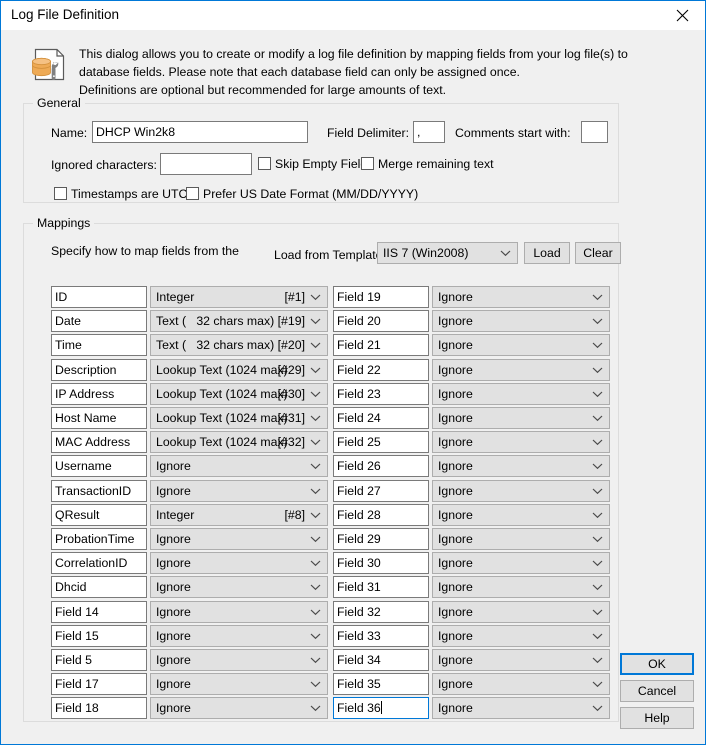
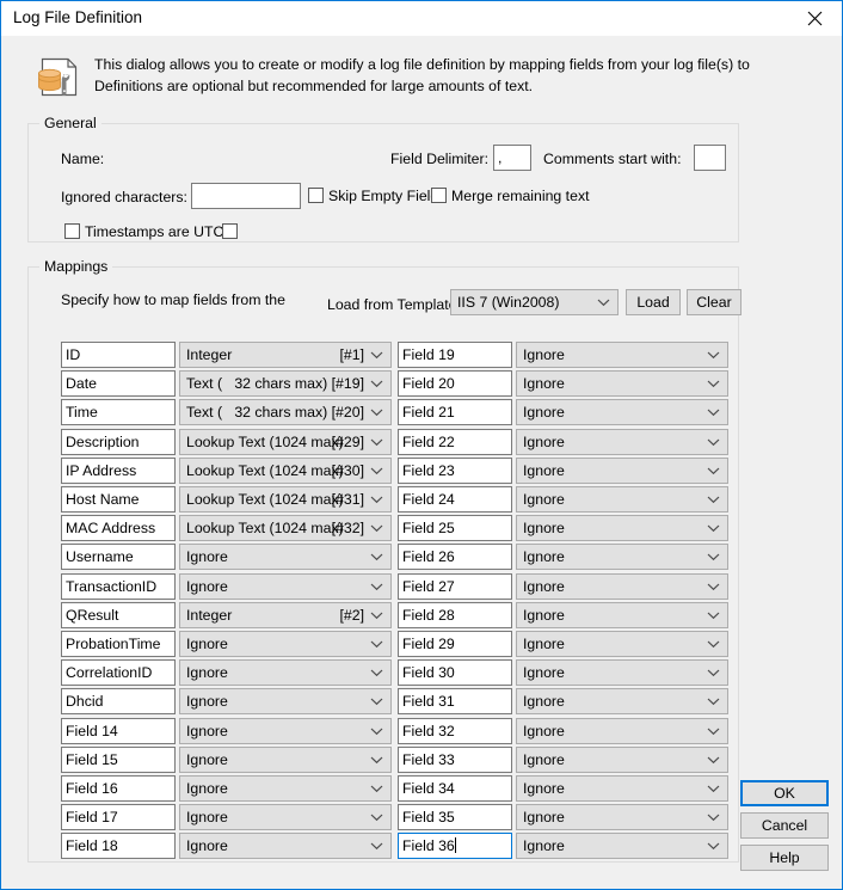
  Log File Definition
  This dialog allows you to create or modify a log file definition by mapping fields from your log file(s) to
- database fields. Please note that each database field can only be assigned once.
  Definitions are optional but recommended for large amounts of text.
  General
  Name:
- DHCP Win2k8
  Field Delimiter:
  ,
  Comments start with:
  Ignored characters:
  Skip Empty Fiel
  Merge remaining text
  Timestamps are UTC
- Prefer US Date Format (MM/DD/YYYY)
  Mappings
  Specify how to map fields from the
  Load from Templat
  IIS 7 (Win2008)
  Load
  Clear
  ID
  Integer
  [#1]
  Date
  Text ( 32 chars max)
  [#19]
  Time
  Text ( 32 chars max)
  [#20]
  Description
  Lookup Text (1024 max)
  [#29]
  IP Address
  Lookup Text (1024 max)
  [#30]
  Host Name
  Lookup Text (1024 max)
  [#31]
  MAC Address
  Lookup Text (1024 max)
  [#32]
  Username
  Ignore
  TransactionID
  Ignore
  QResult
  Integer
- [#8]
+ [#2]
  ProbationTime
  Ignore
  CorrelationID
  Ignore
  Dhcid
  Ignore
  Field 14
  Ignore
  Field 15
  Ignore
- Field 5
+ Field 16
  Ignore
  Field 17
  Ignore
  Field 18
  Ignore
  Field 19
  Ignore
  Field 20
  Ignore
  Field 21
  Ignore
  Field 22
  Ignore
  Field 23
  Ignore
  Field 24
  Ignore
  Field 25
  Ignore
  Field 26
  Ignore
  Field 27
  Ignore
  Field 28
  Ignore
  Field 29
  Ignore
  Field 30
  Ignore
  Field 31
  Ignore
  Field 32
  Ignore
  Field 33
  Ignore
  Field 34
  Ignore
  Field 35
  Ignore
  Field 36
  Ignore
  OK
  Cancel
  Help
